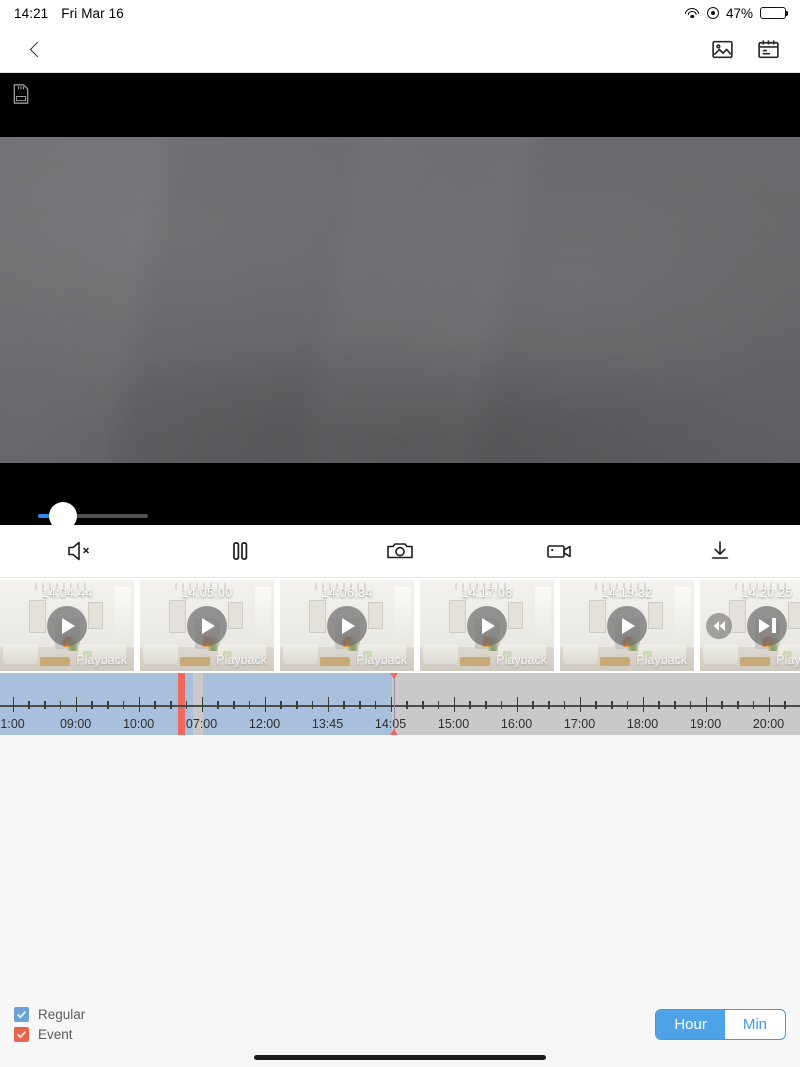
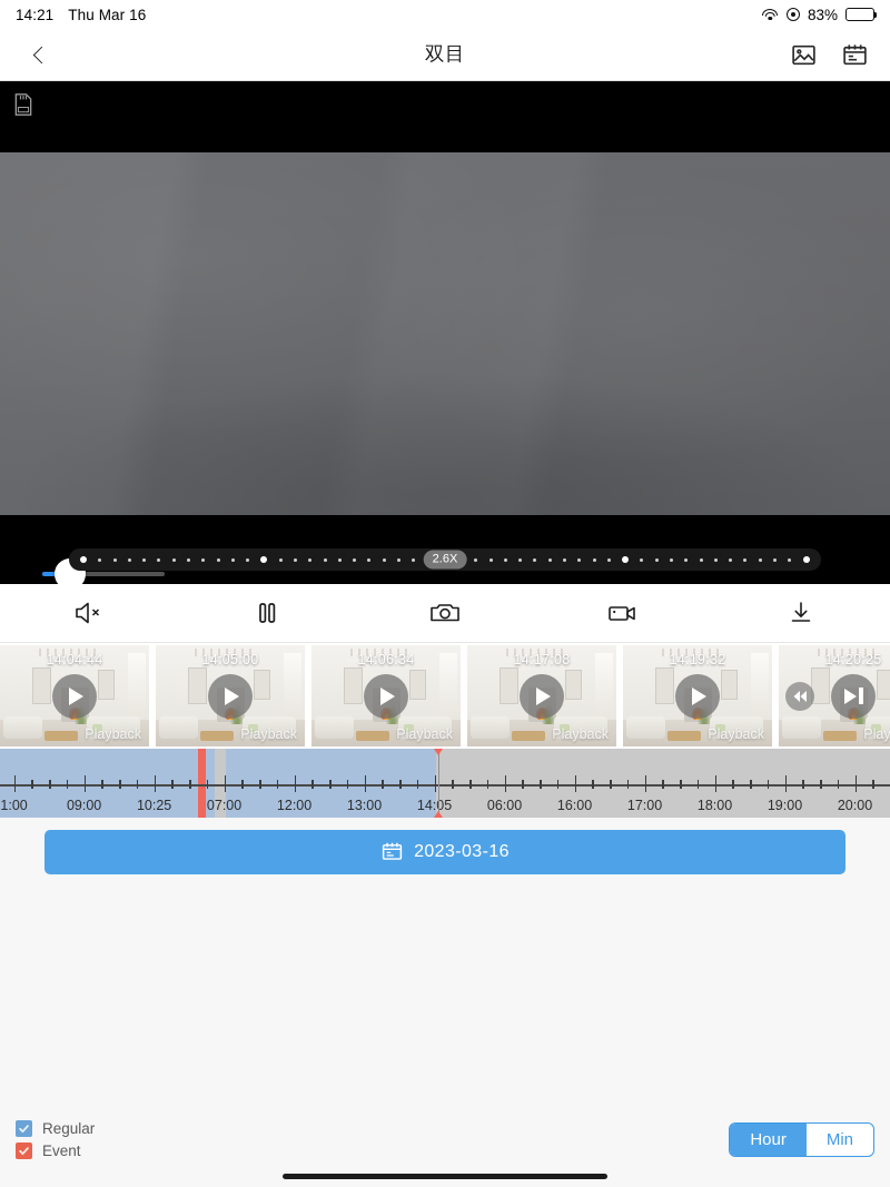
  14:21
- Fri Mar 16
+ Thu Mar 16
- 47%
+ 83%
+ 双目
+ 2.6X
  14:04:44
  Playback
  14:05:00
  Playback
  14:06:34
  Playback
  14:17:08
  Playback
  14:19:32
  Playback
  14:20:25
  1:00
  09:00
- 10:00
+ 10:25
  07:00
  12:00
- 13:45
+ 13:00
  14:05
- 15:00
+ 06:00
  16:00
  17:00
  18:00
  19:00
  20:00
+ 2023-03-16
  Regular
  Event
  Hour
  Min
